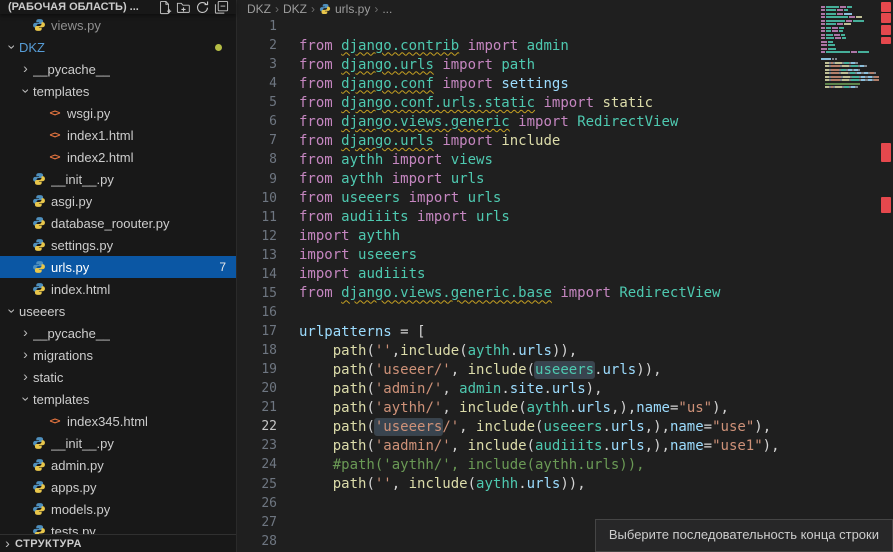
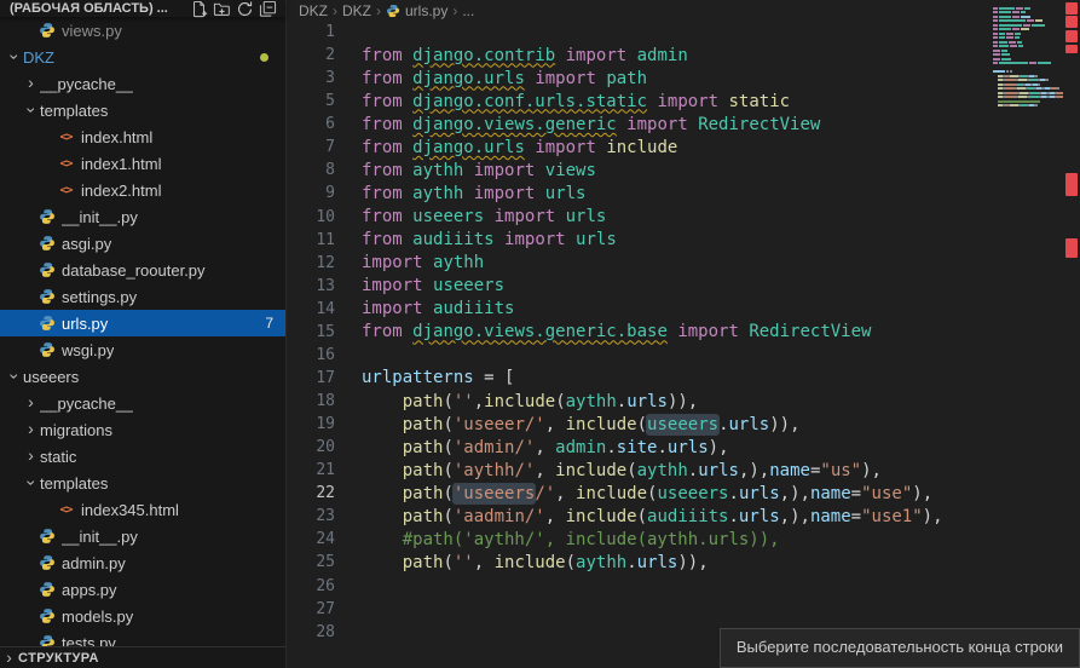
  (РАБОЧАЯ ОБЛАСТЬ) ...
  views.py
  DKZ
  ›
  __pycache__
  templates
  <>
- wsgi.py
+ index.html
  <>
  index1.html
  <>
  index2.html
  __init__.py
  asgi.py
  database_roouter.py
  settings.py
  urls.py
  7
- index.html
+ wsgi.py
  useeers
  ›
  __pycache__
  ›
  migrations
  ›
  static
  templates
  <>
  index345.html
  __init__.py
  admin.py
  apps.py
  models.py
  tests.py
  ›
  СТРУКТУРА
  DKZ
  ›
  DKZ
  ›
  urls.py
  ›
  ...
  1
  2
  from django.contrib import admin
  3
  from django.urls import path
- 4
- from django.conf import settings
  5
  from django.conf.urls.static import static
  6
  from django.views.generic import RedirectView
  7
  from django.urls import include
  8
  from aythh import views
  9
  from aythh import urls
  10
  from useeers import urls
  11
  from audiiits import urls
  12
  import aythh
  13
  import useeers
  14
  import audiiits
  15
  from django.views.generic.base import RedirectView
  16
  17
  urlpatterns = [
  18
  path('',include(aythh.urls)),
  19
  path('useeer/', include(useeers.urls)),
  20
  path('admin/', admin.site.urls),
  21
  path('aythh/', include(aythh.urls,),name="us"),
  22
  path('useeers/', include(useeers.urls,),name="use"),
  23
  path('aadmin/', include(audiiits.urls,),name="use1"),
  24
  #path('aythh/', include(aythh.urls)),
  25
  path('', include(aythh.urls)),
  26
  27
  28
  Выберите последовательность конца строки
